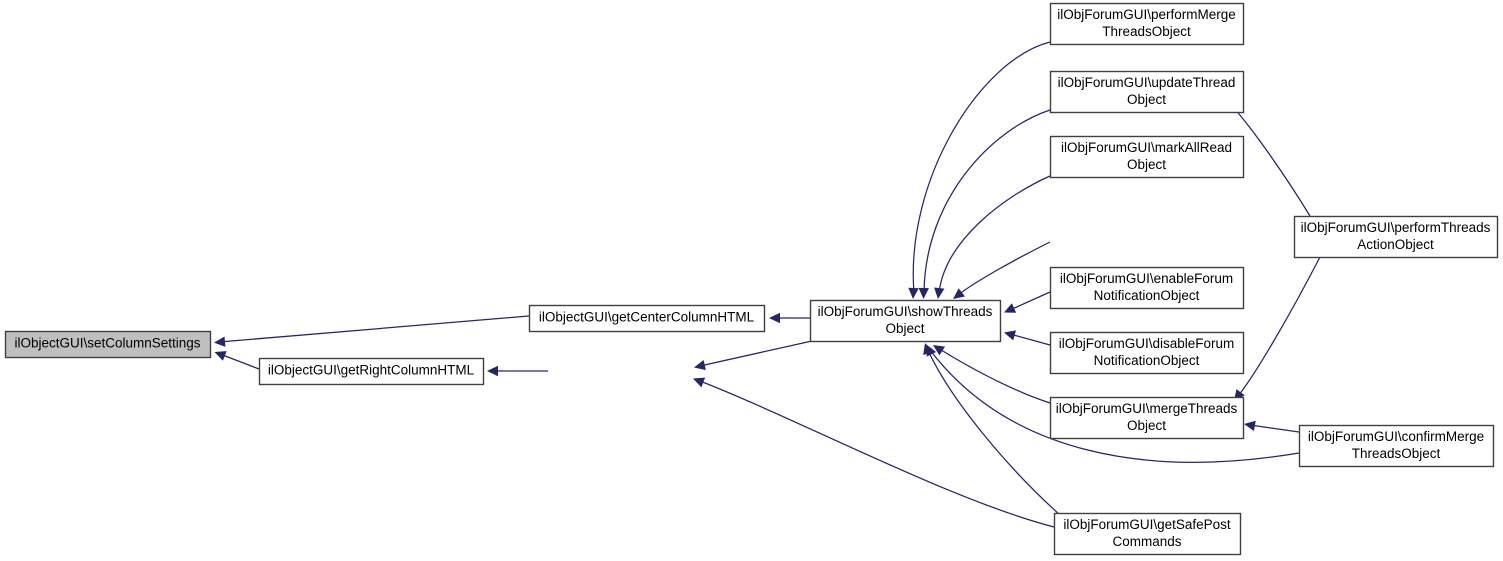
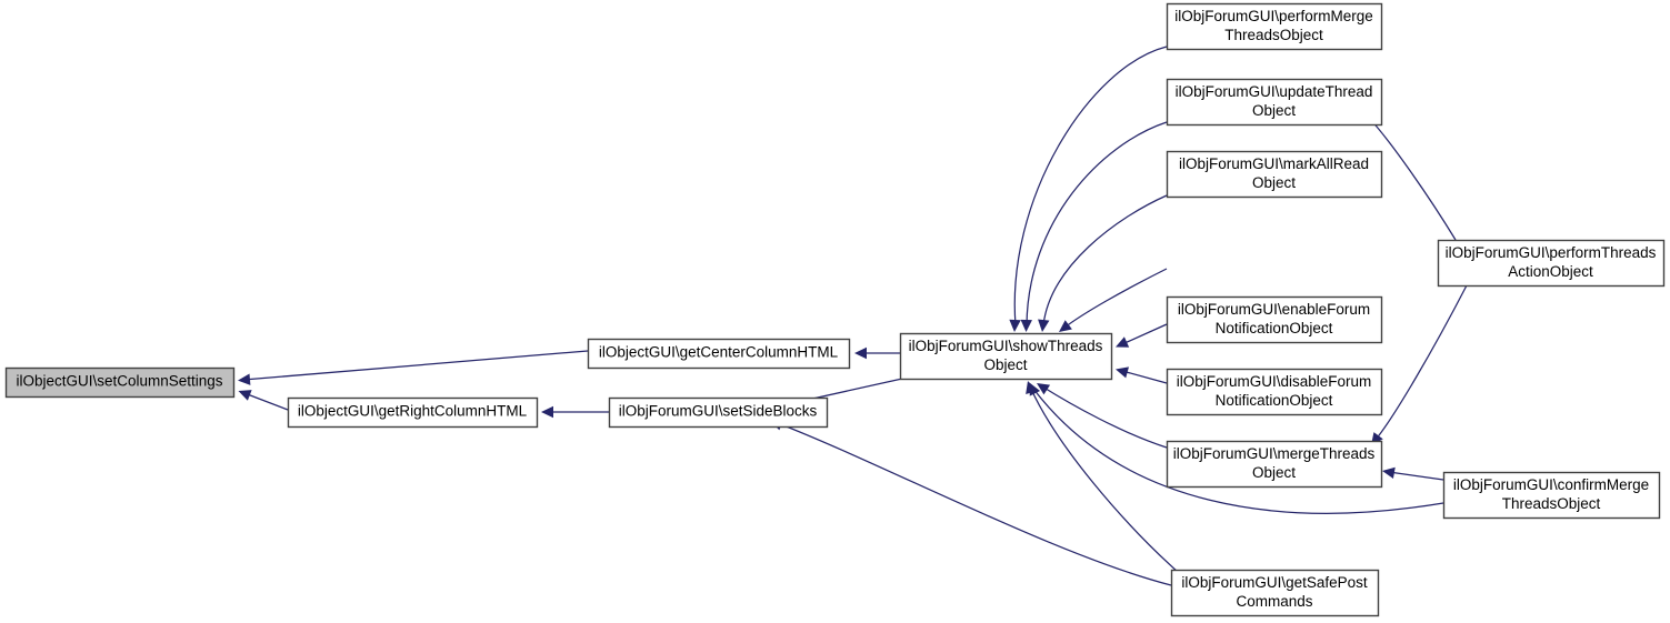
  ilObjectGUI\setColumnSettings
  ilObjectGUI\getRightColumnHTML
  ilObjectGUI\getCenterColumnHTML
+ ilObjForumGUI\setSideBlocks
  ilObjForumGUI\showThreads
  Object
  ilObjForumGUI\performMerge
  ThreadsObject
  ilObjForumGUI\updateThread
  Object
  ilObjForumGUI\markAllRead
  Object
  ilObjForumGUI\enableForum
  NotificationObject
  ilObjForumGUI\disableForum
  NotificationObject
  ilObjForumGUI\mergeThreads
  Object
  ilObjForumGUI\getSafePost
  Commands
  ilObjForumGUI\performThreads
  ActionObject
  ilObjForumGUI\confirmMerge
  ThreadsObject
